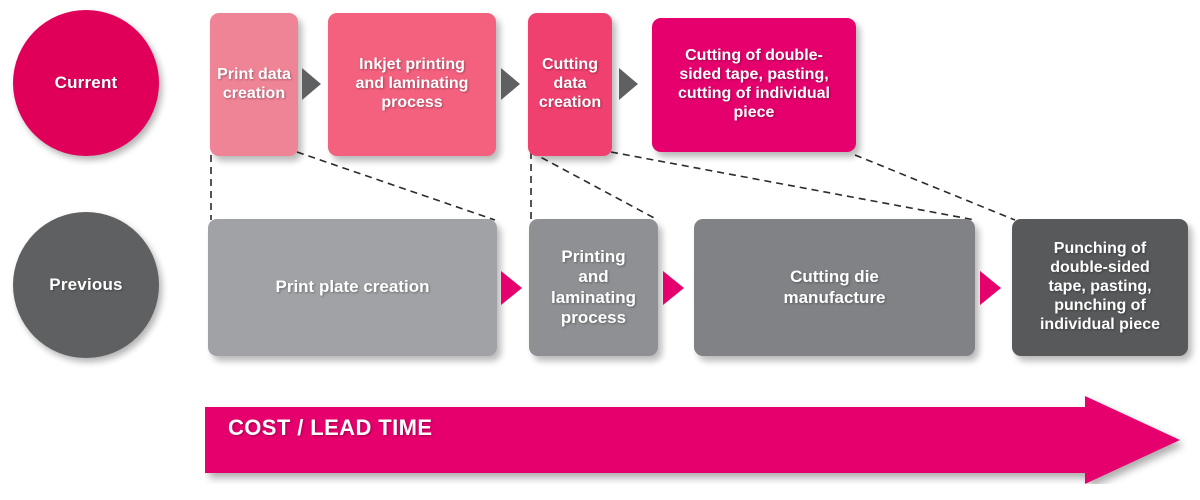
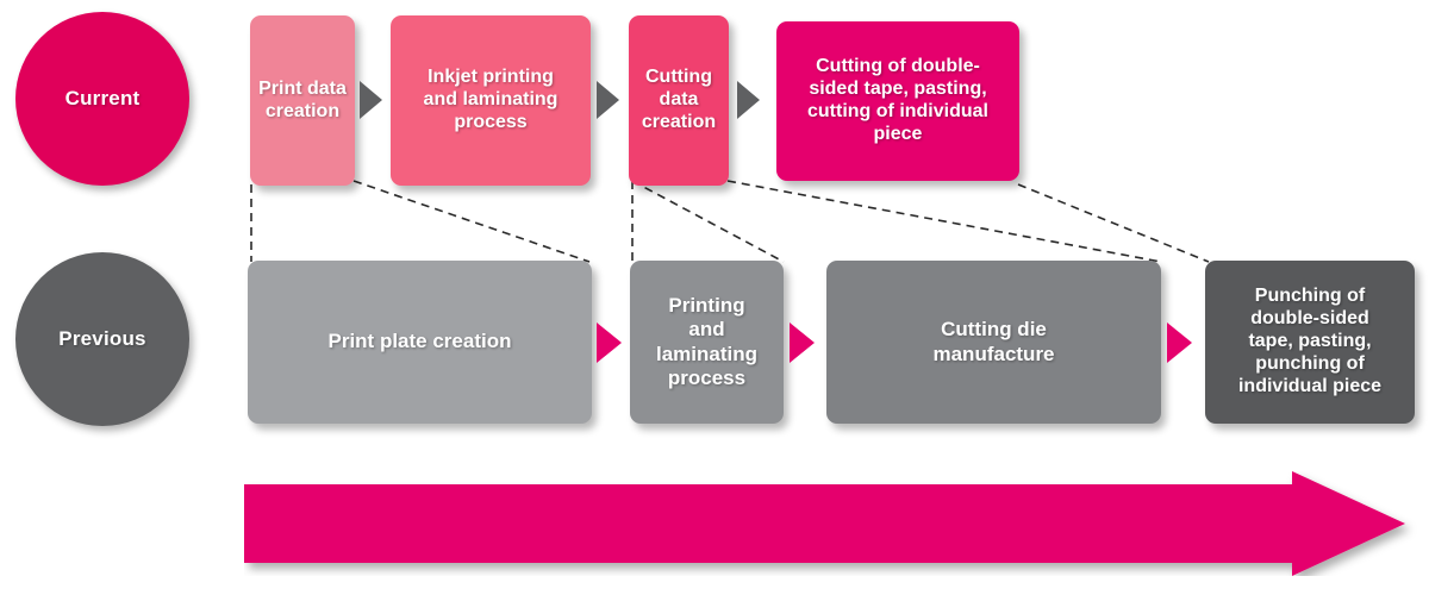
  Current
  Print data
  creation
  Inkjet printing
  and laminating
  process
  Cutting
  data
  creation
  Cutting of double-
  sided tape, pasting,
  cutting of individual
  piece
  Previous
  Print plate creation
  Printing
  and
  laminating
  process
  Cutting die
  manufacture
  Punching of
  double-sided
  tape, pasting,
  punching of
  individual piece
- COST / LEAD TIME
